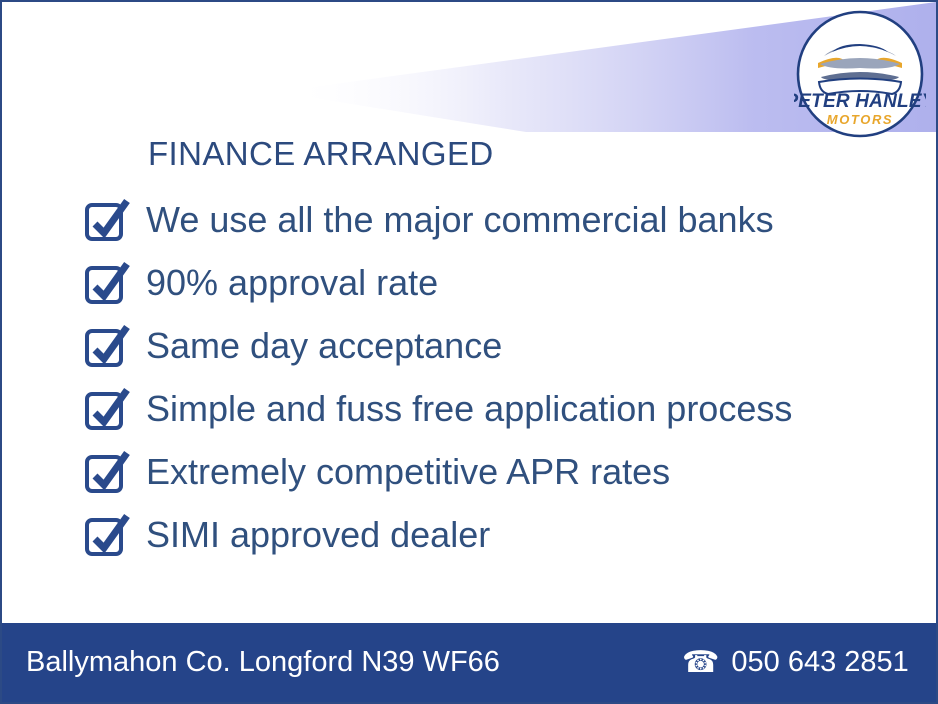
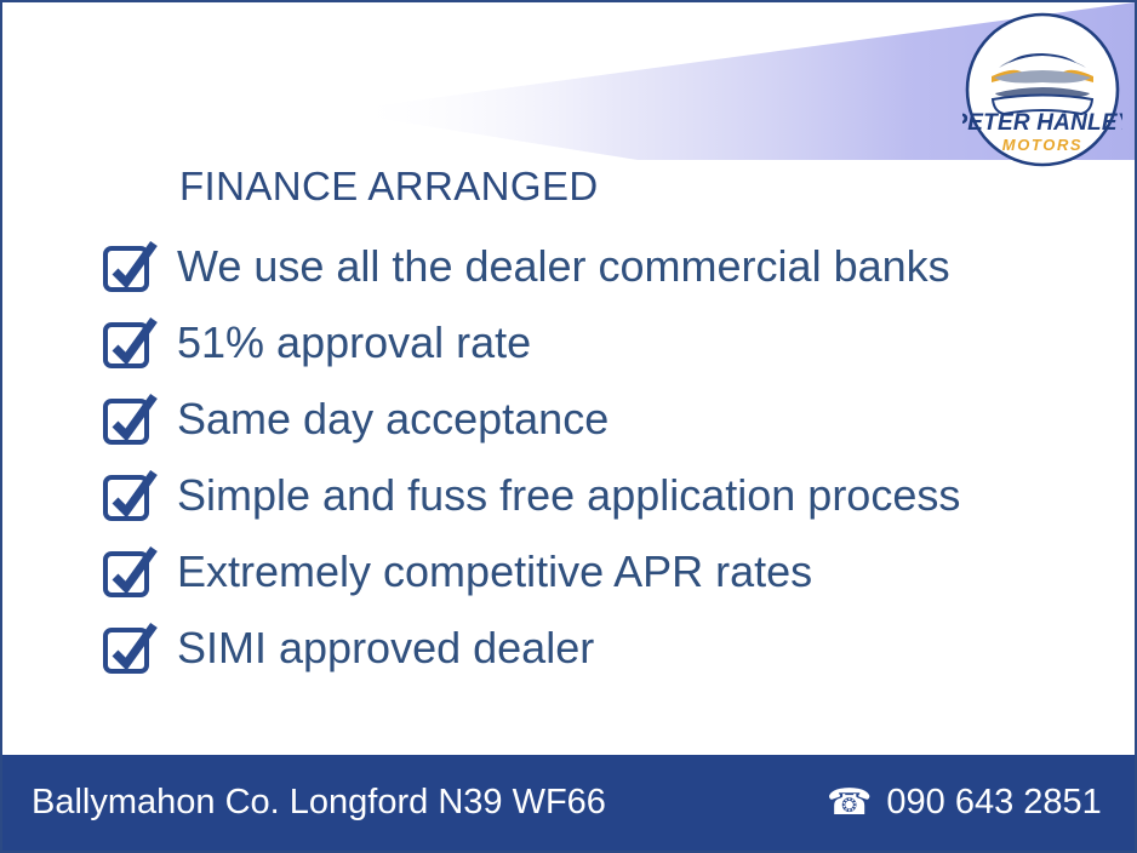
  ETER HANLE
  MOTORS
  FINANCE ARRANGED
- We use all the major commercial banks
+ We use all the dealer commercial banks
- 90% approval rate
+ 51% approval rate
  Same day acceptance
  Simple and fuss free application process
  Extremely competitive APR rates
  SIMI approved dealer
  Ballymahon Co. Longford N39 WF66
  ☎
- 050 643 2851
+ 090 643 2851
